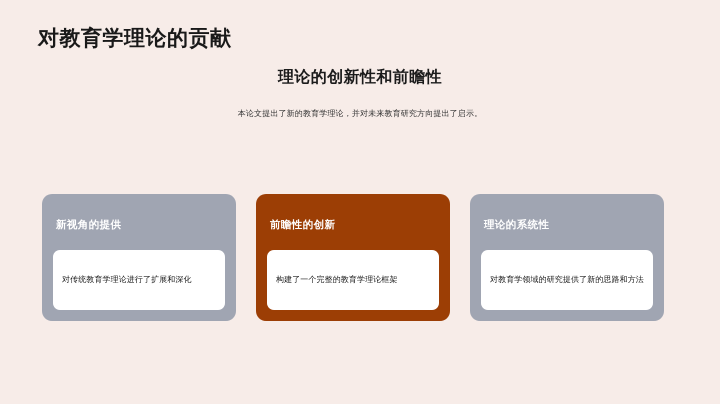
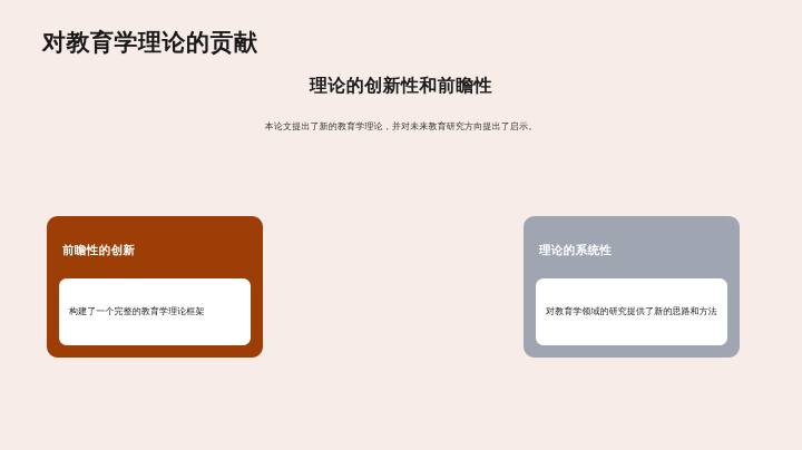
  对教育学理论的贡献
  理论的创新性和前瞻性
  本论文提出了新的教育学理论，并对未来教育研究方向提出了启示。
- 新视角的提供
- 对传统教育学理论进行了扩展和深化
  前瞻性的创新
  构建了一个完整的教育学理论框架
  理论的系统性
  对教育学领域的研究提供了新的思路和方法
